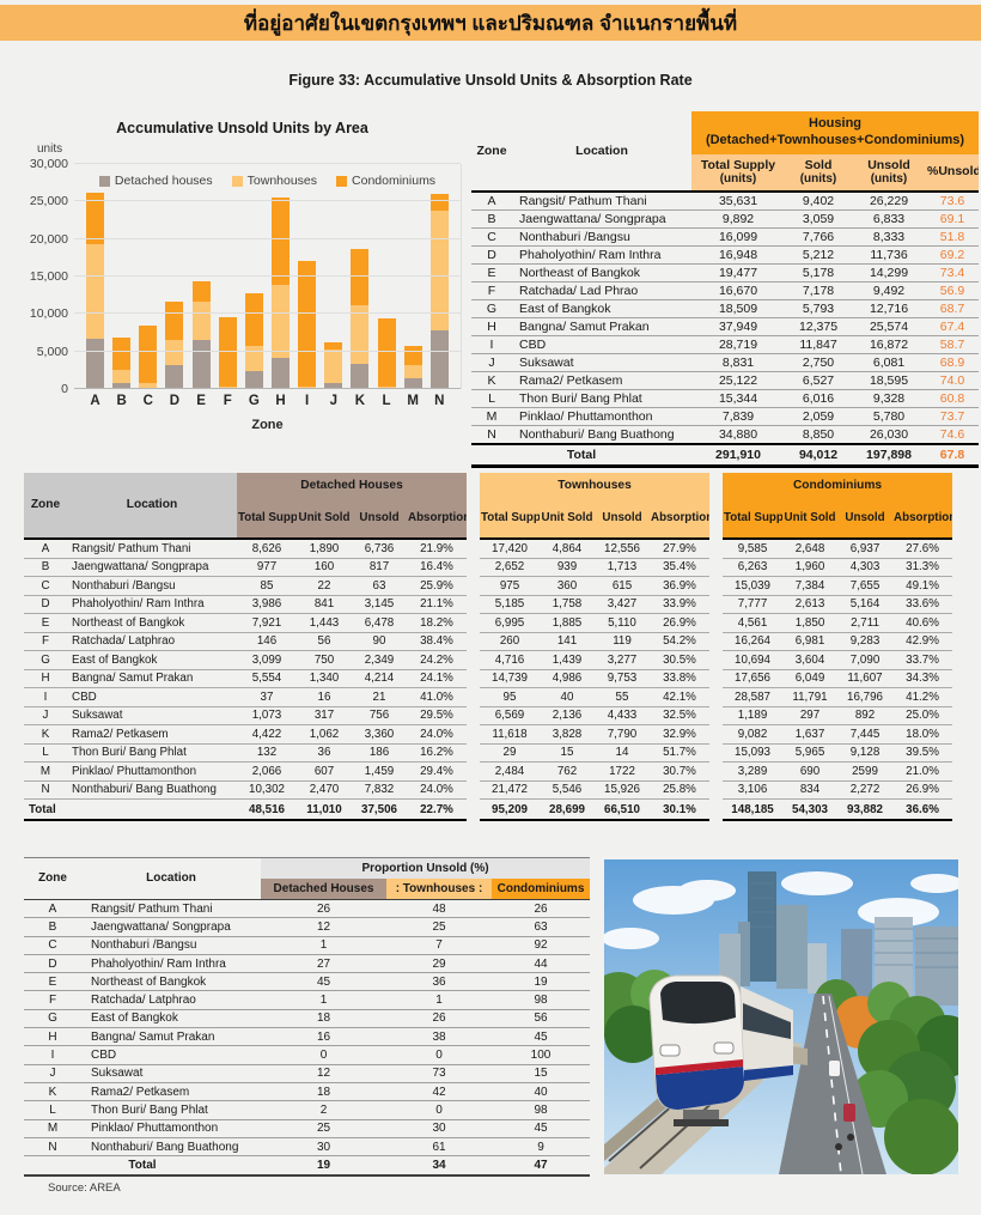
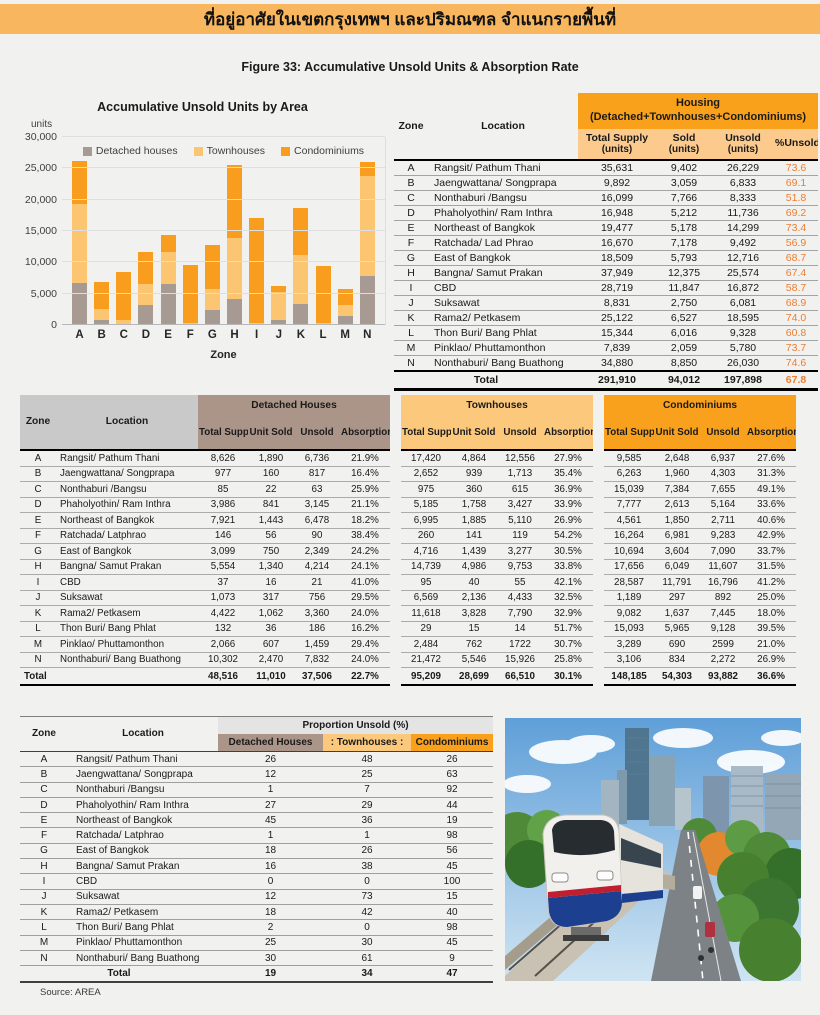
  ที่อยู่อาศัยในเขตกรุงเทพฯ และปริมณฑล จำแนกรายพื้นที่
  Figure 33: Accumulative Unsold Units & Absorption Rate
  Accumulative Unsold Units by Area
  units
  Detached houses
  Townhouses
  Condominiums
  30,000
  25,000
  20,000
  15,000
  10,000
  5,000
  0
  A
  B
  C
  D
  E
  F
  G
  H
  I
  J
  K
  L
  M
  N
  Zone
  Zone	Location	Housing (Detached+Townhouses+Condominiums)
  Total Supply(units)	Sold(units)	Unsold(units)	%Unsold
  A	Rangsit/ Pathum Thani	35,631	9,402	26,229	73.6
  B	Jaengwattana/ Songprapa	9,892	3,059	6,833	69.1
  C	Nonthaburi /Bangsu	16,099	7,766	8,333	51.8
  D	Phaholyothin/ Ram Inthra	16,948	5,212	11,736	69.2
  E	Northeast of Bangkok	19,477	5,178	14,299	73.4
  F	Ratchada/ Lad Phrao	16,670	7,178	9,492	56.9
  G	East of Bangkok	18,509	5,793	12,716	68.7
  H	Bangna/ Samut Prakan	37,949	12,375	25,574	67.4
  I	CBD	28,719	11,847	16,872	58.7
  J	Suksawat	8,831	2,750	6,081	68.9
  K	Rama2/ Petkasem	25,122	6,527	18,595	74.0
  L	Thon Buri/ Bang Phlat	15,344	6,016	9,328	60.8
  M	Pinklao/ Phuttamonthon	7,839	2,059	5,780	73.7
  N	Nonthaburi/ Bang Buathong	34,880	8,850	26,030	74.6
  Total	291,910	94,012	197,898	67.8
  Zone	Location	Detached Houses		Townhouses		Condominiums
  Total Supp	Unit Sold	Unsold	Absorptio	Total Supp	Unit Sold	Unsold	Absorptio	Total Supp	Unit Sold	Unsold	Absorptio
  A	Rangsit/ Pathum Thani	8,626	1,890	6,736	21.9%		17,420	4,864	12,556	27.9%		9,585	2,648	6,937	27.6%
  B	Jaengwattana/ Songprapa	977	160	817	16.4%		2,652	939	1,713	35.4%		6,263	1,960	4,303	31.3%
  C	Nonthaburi /Bangsu	85	22	63	25.9%		975	360	615	36.9%		15,039	7,384	7,655	49.1%
  D	Phaholyothin/ Ram Inthra	3,986	841	3,145	21.1%		5,185	1,758	3,427	33.9%		7,777	2,613	5,164	33.6%
  E	Northeast of Bangkok	7,921	1,443	6,478	18.2%		6,995	1,885	5,110	26.9%		4,561	1,850	2,711	40.6%
  F	Ratchada/ Latphrao	146	56	90	38.4%		260	141	119	54.2%		16,264	6,981	9,283	42.9%
  G	East of Bangkok	3,099	750	2,349	24.2%		4,716	1,439	3,277	30.5%		10,694	3,604	7,090	33.7%
- H	Bangna/ Samut Prakan	5,554	1,340	4,214	24.1%		14,739	4,986	9,753	33.8%		17,656	6,049	11,607	34.3%
+ H	Bangna/ Samut Prakan	5,554	1,340	4,214	24.1%		14,739	4,986	9,753	33.8%		17,656	6,049	11,607	31.5%
  I	CBD	37	16	21	41.0%		95	40	55	42.1%		28,587	11,791	16,796	41.2%
  J	Suksawat	1,073	317	756	29.5%		6,569	2,136	4,433	32.5%		1,189	297	892	25.0%
  K	Rama2/ Petkasem	4,422	1,062	3,360	24.0%		11,618	3,828	7,790	32.9%		9,082	1,637	7,445	18.0%
  L	Thon Buri/ Bang Phlat	132	36	186	16.2%		29	15	14	51.7%		15,093	5,965	9,128	39.5%
  M	Pinklao/ Phuttamonthon	2,066	607	1,459	29.4%		2,484	762	1722	30.7%		3,289	690	2599	21.0%
  N	Nonthaburi/ Bang Buathong	10,302	2,470	7,832	24.0%		21,472	5,546	15,926	25.8%		3,106	834	2,272	26.9%
  Total	48,516	11,010	37,506	22.7%		95,209	28,699	66,510	30.1%		148,185	54,303	93,882	36.6%
  Zone	Location	Proportion Unsold (%)
  Detached Houses	: Townhouses :	Condominiums
  A	Rangsit/ Pathum Thani	26	48	26
  B	Jaengwattana/ Songprapa	12	25	63
  C	Nonthaburi /Bangsu	1	7	92
  D	Phaholyothin/ Ram Inthra	27	29	44
  E	Northeast of Bangkok	45	36	19
  F	Ratchada/ Latphrao	1	1	98
  G	East of Bangkok	18	26	56
  H	Bangna/ Samut Prakan	16	38	45
  I	CBD	0	0	100
  J	Suksawat	12	73	15
  K	Rama2/ Petkasem	18	42	40
  L	Thon Buri/ Bang Phlat	2	0	98
  M	Pinklao/ Phuttamonthon	25	30	45
  N	Nonthaburi/ Bang Buathong	30	61	9
  Total	19	34	47
  Source: AREA
